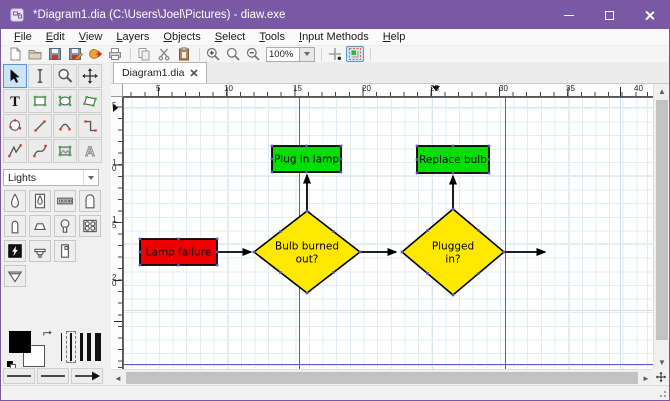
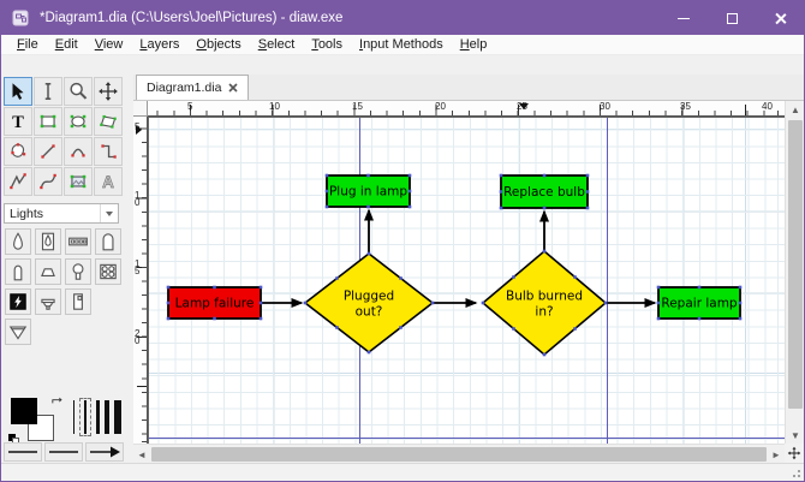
  *Diagram1.dia (C:\Users\Joel\Pictures) - diaw.exe
  File
  Edit
  View
  Layers
  Objects
  Select
  Tools
  Input Methods
  Help
- 100%
  T
  A
  Lights
  Diagram1.dia
  5
  10
  15
  20
  25
  30
  35
  40
  5
  10
  15
  20
  Lamp failure
  Plug in lamp
  Replace bulb
+ Repair lamp
- Bulb burned
+ Plugged
  out?
- Plugged
+ Bulb burned
  in?
  ▲
  ▼
  ◄
  ►
